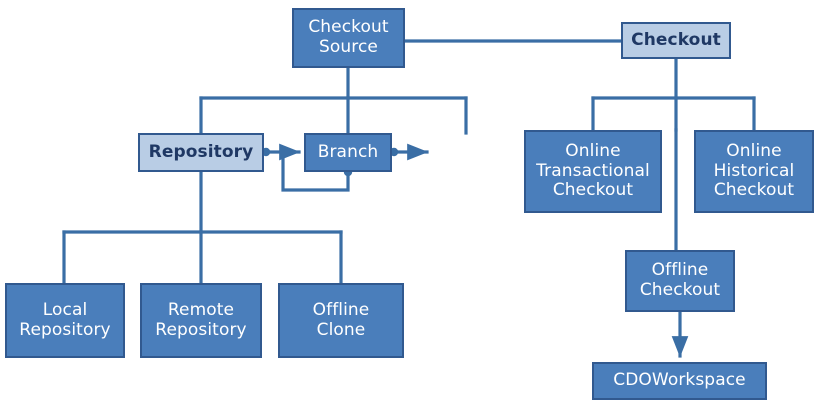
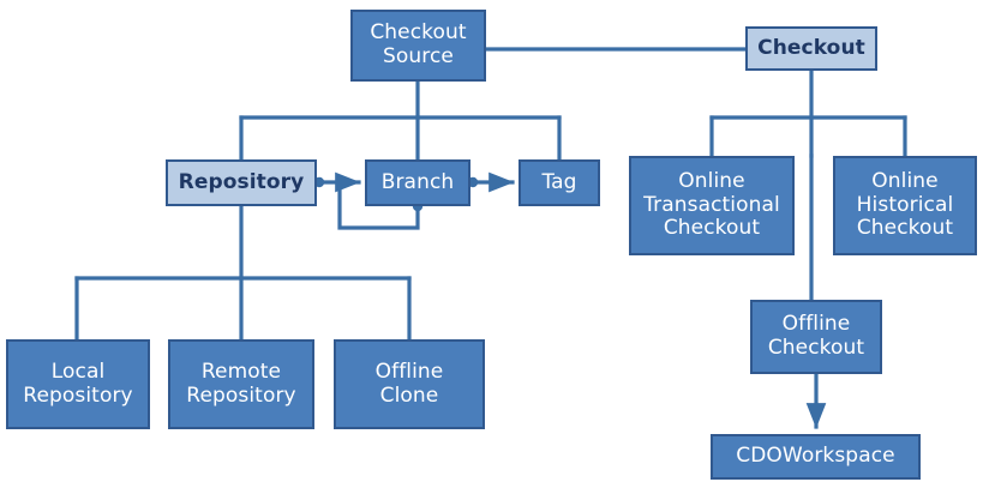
  Checkout
  Source
  Checkout
  Repository
  Branch
+ Tag
  Online
  Transactional
  Checkout
  Online
  Historical
  Checkout
  Offline
  Checkout
  CDOWorkspace
  Local
  Repository
  Remote
  Repository
  Offline
  Clone
